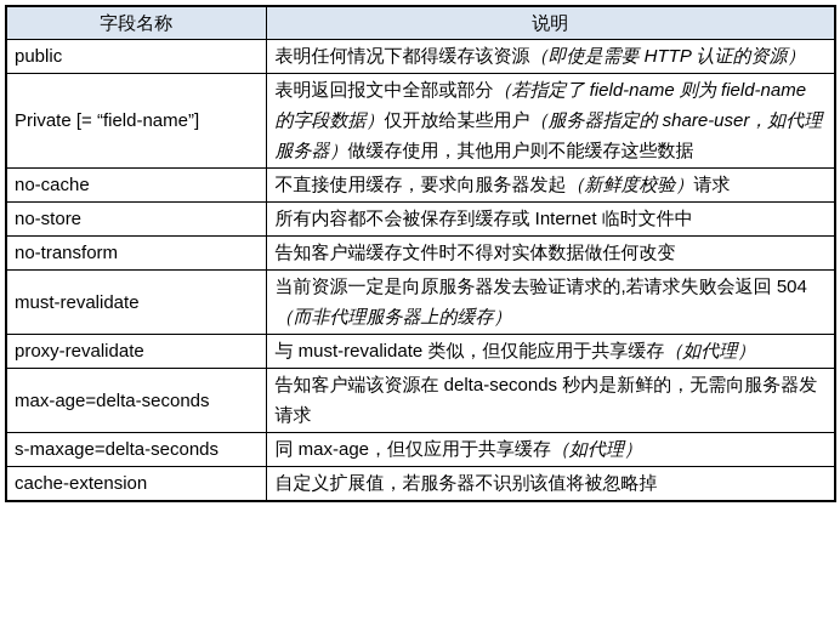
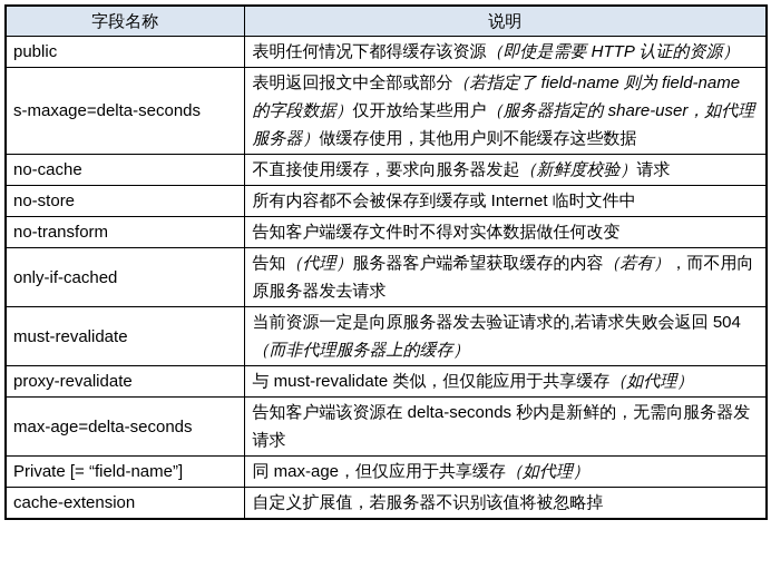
  字段名称	说明
  public	表明任何情况下都得缓存该资源（即使是需要 HTTP 认证的资源）
- Private [= “field-name”]	表明返回报文中全部或部分（若指定了 field-name 则为 field-name 的字段数据）仅开放给某些用户（服务器指定的 share-user，如代理服务器）做缓存使用，其他用户则不能缓存这些数据
+ s-maxage=delta-seconds	表明返回报文中全部或部分（若指定了 field-name 则为 field-name 的字段数据）仅开放给某些用户（服务器指定的 share-user，如代理服务器）做缓存使用，其他用户则不能缓存这些数据
  no-cache	不直接使用缓存，要求向服务器发起（新鲜度校验）请求
  no-store	所有内容都不会被保存到缓存或 Internet 临时文件中
  no-transform	告知客户端缓存文件时不得对实体数据做任何改变
+ only-if-cached	告知（代理）服务器客户端希望获取缓存的内容（若有），而不用向原服务器发去请求
  must-revalidate	当前资源一定是向原服务器发去验证请求的,若请求失败会返回 504（而非代理服务器上的缓存）
  proxy-revalidate	与 must-revalidate 类似，但仅能应用于共享缓存（如代理）
  max-age=delta-seconds	告知客户端该资源在 delta-seconds 秒内是新鲜的，无需向服务器发请求
- s-maxage=delta-seconds	同 max-age，但仅应用于共享缓存（如代理）
+ Private [= “field-name”]	同 max-age，但仅应用于共享缓存（如代理）
  cache-extension	自定义扩展值，若服务器不识别该值将被忽略掉
